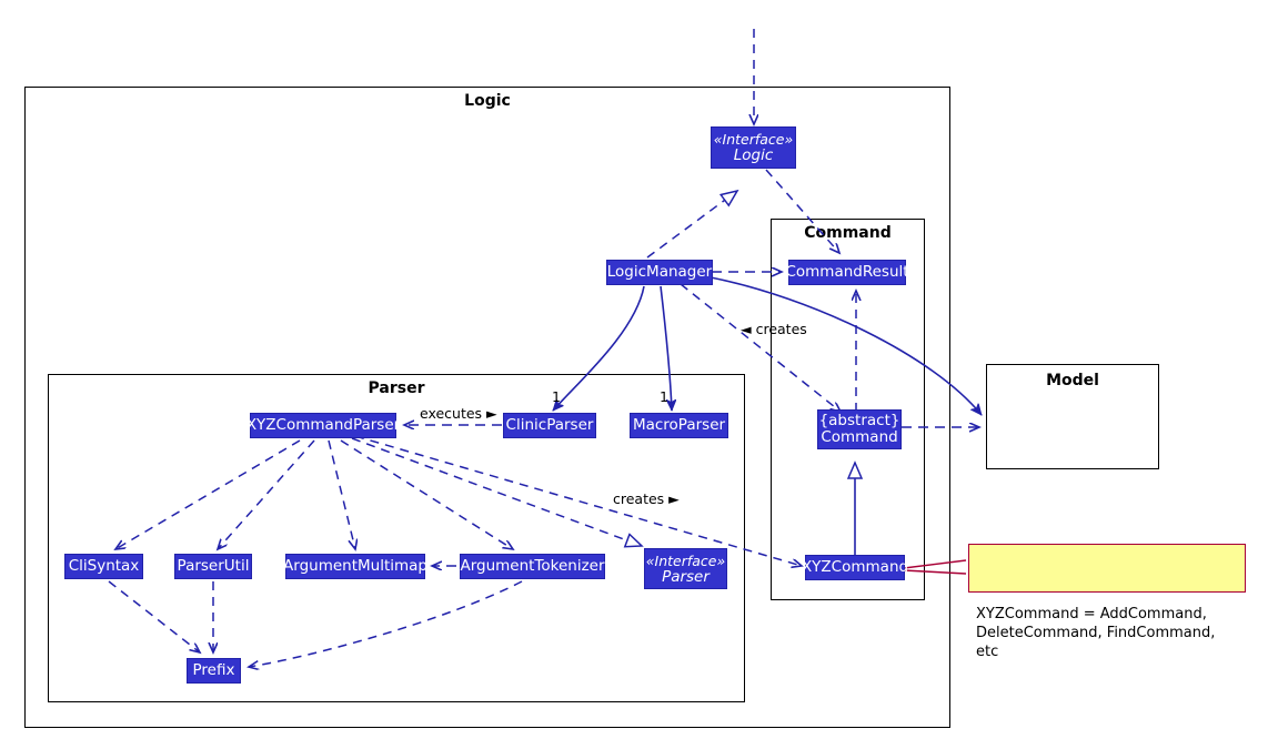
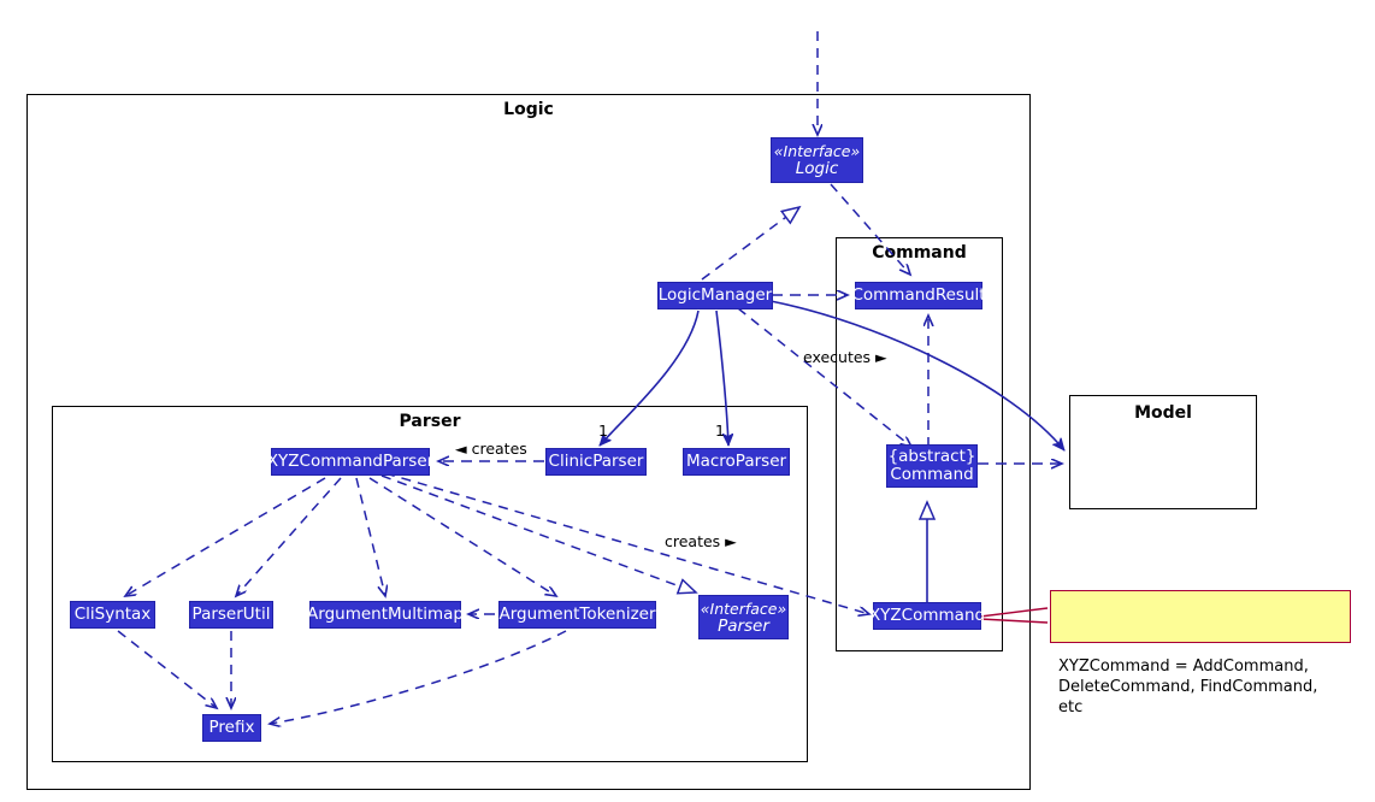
  Logic
  Parser
  Cmmand
  Model
  «Interface»
  Logic
  LogicManager
  CommandResult
  {abstract}
  Command
  XYZCommand
  XYZCommandParser
  ClinicParser
  MacroParser
  CliSyntax
  ParserUtil
  ArgumentMultimap
  ArgumentTokenizer
  «Interface»
  Parser
  Prefix
- executes ►
+ ◄ creates
  creates ►
- ◄ creates
+ executes ►
  1
  1
  XYZCommand = AddCommand,
  DeleteCommand, FindCommand, etc
